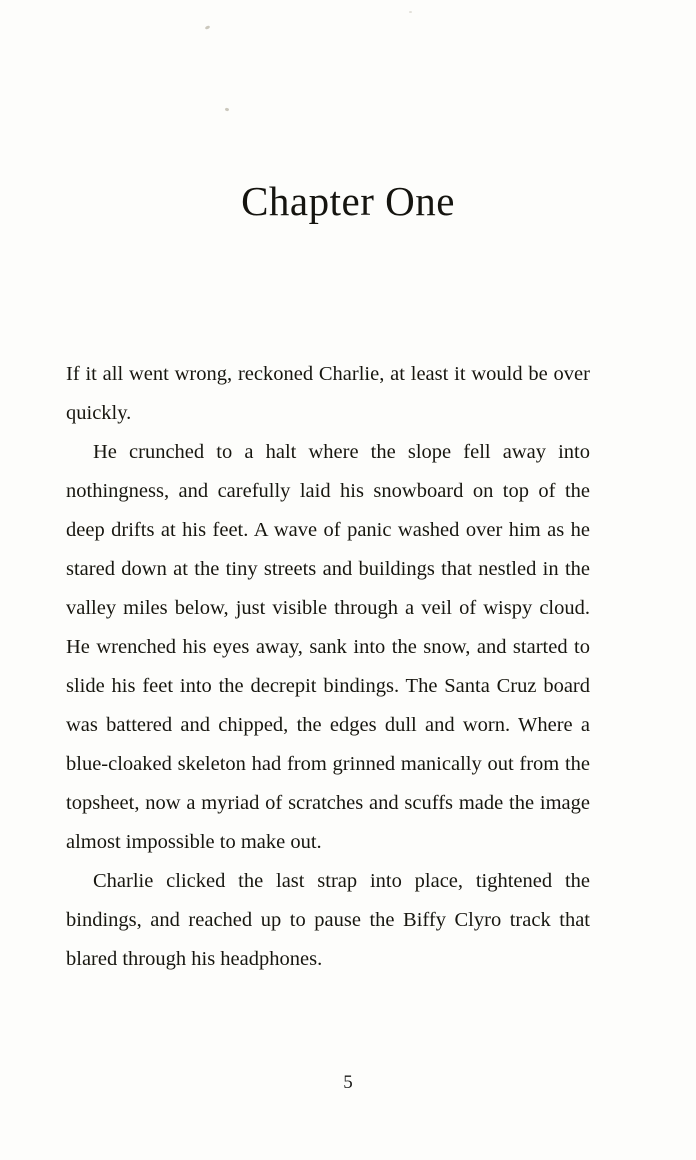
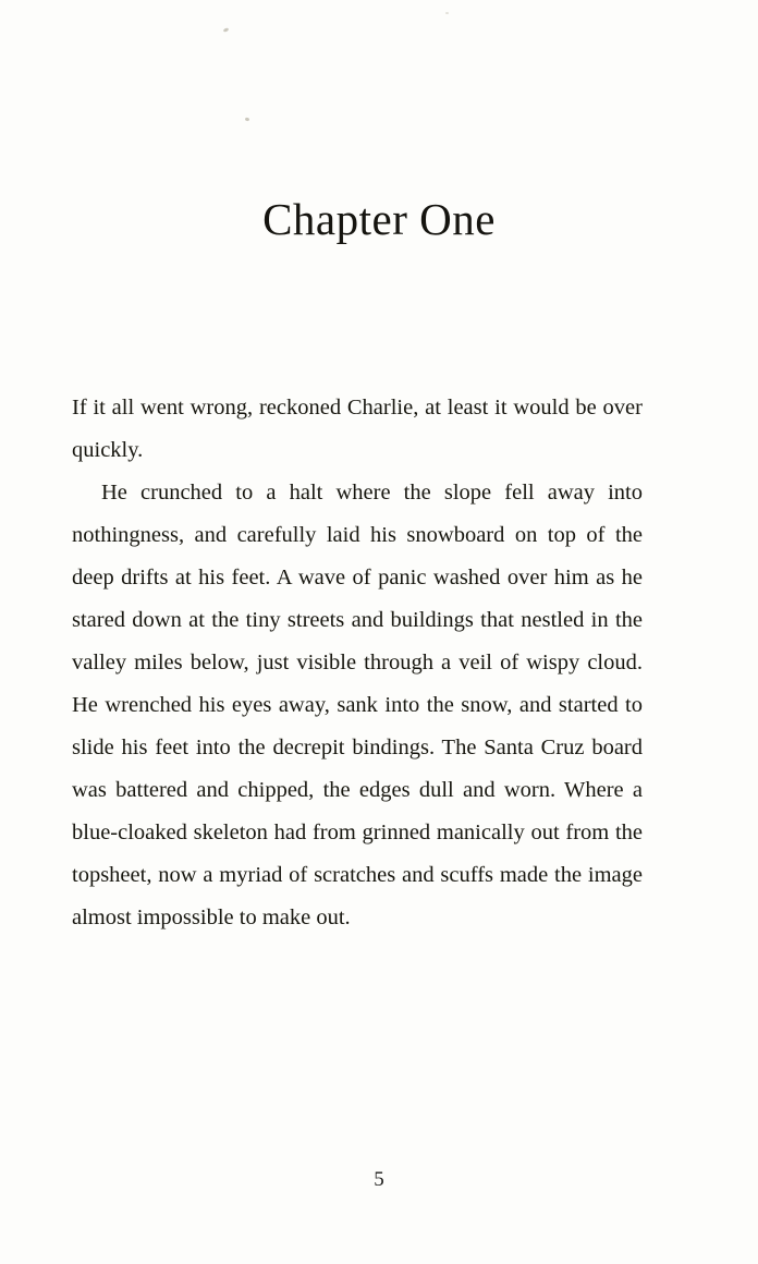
  Chapter One
  If it all went wrong, reckoned Charlie, at least it would be over quickly.
  He crunched to a halt where the slope fell away into nothingness, and carefully laid his snowboard on top of the deep drifts at his feet. A wave of panic washed over him as he stared down at the tiny streets and buildings that nestled in the valley miles below, just visible through a veil of wispy cloud. He wrenched his eyes away, sank into the snow, and started to slide his feet into the decrepit bindings. The Santa Cruz board was battered and chipped, the edges dull and worn. Where a blue-cloaked skeleton had from grinned manically out from the topsheet, now a myriad of scratches and scuffs made the image almost impossible to make out.
- Charlie clicked the last strap into place, tightened the bindings, and reached up to pause the Biffy Clyro track that blared through his headphones.
  5
